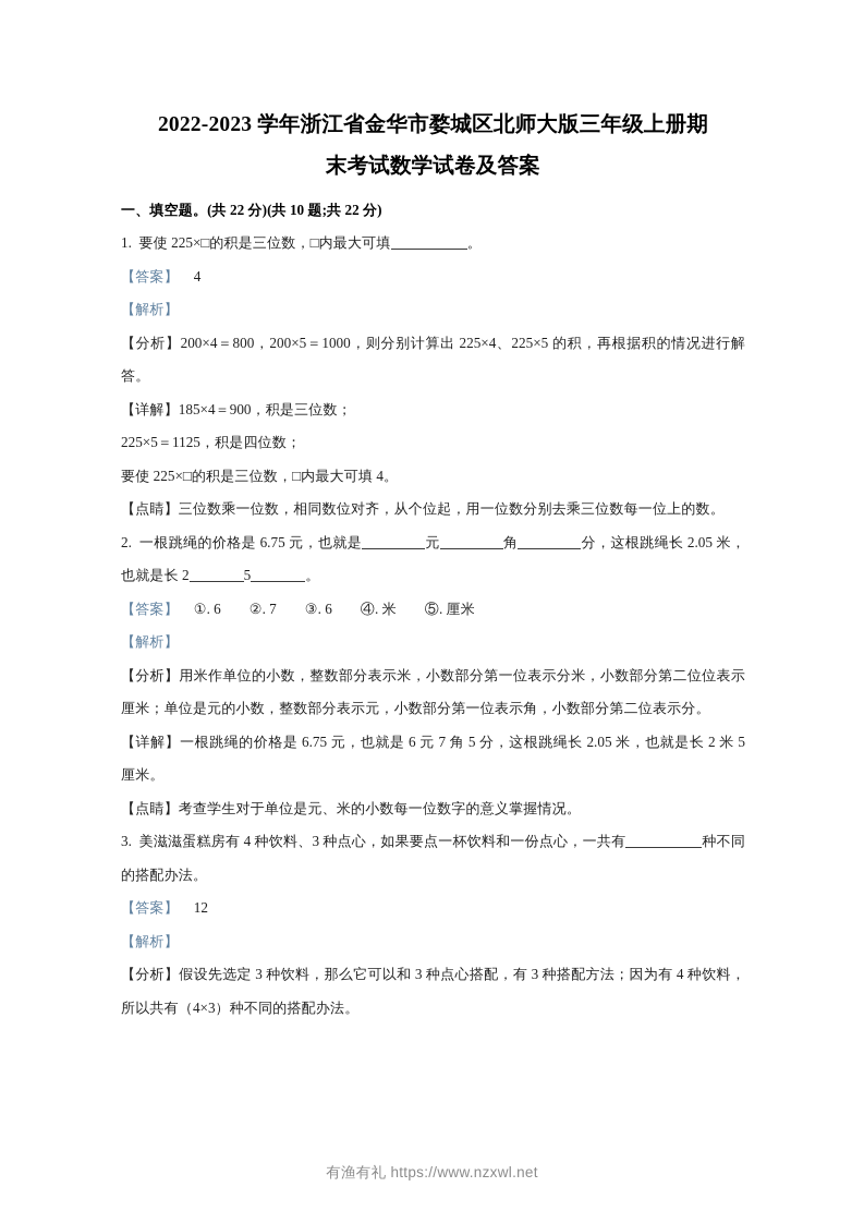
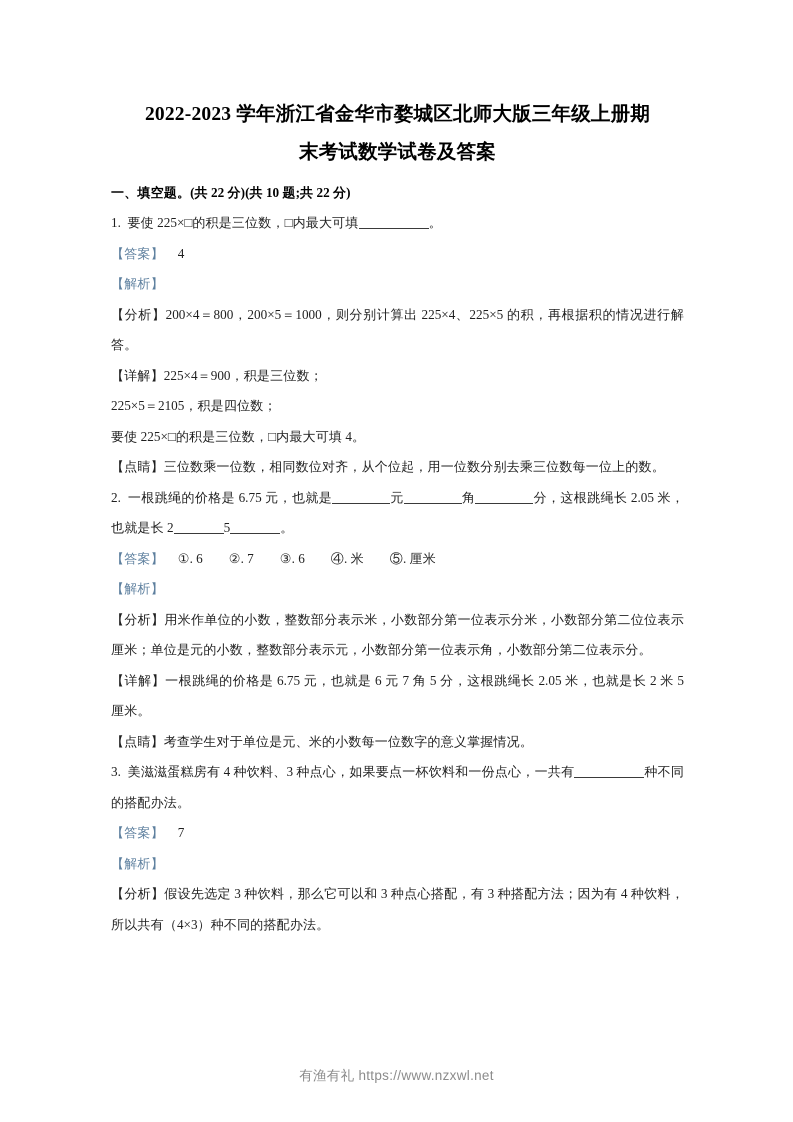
  2022-2023 学年浙江省金华市婺城区北师大版三年级上册期
  末考试数学试卷及答案
  一、填空题。(共 22 分)(共 10 题;共 22 分)
  1. 要使 225×□的积是三位数，□内最大可填 。
  【答案】 4
  【解析】
  【分析】200×4＝800，200×5＝1000，则分别计算出 225×4、225×5 的积，再根据积的情况进行解答。
- 【详解】185×4＝900，积是三位数；
+ 【详解】225×4＝900，积是三位数；
- 225×5＝1125，积是四位数；
+ 225×5＝2105，积是四位数；
  要使 225×□的积是三位数，□内最大可填 4。
  【点睛】三位数乘一位数，相同数位对齐，从个位起，用一位数分别去乘三位数每一位上的数。
  2. 一根跳绳的价格是 6.75 元，也就是 元 角 分，这根跳绳长 2.05 米，也就是长 2 5 。
  【答案】 ①. 6 ②. 7 ③. 6 ④. 米 ⑤. 厘米
  【解析】
  【分析】用米作单位的小数，整数部分表示米，小数部分第一位表示分米，小数部分第二位位表示厘米；单位是元的小数，整数部分表示元，小数部分第一位表示角，小数部分第二位表示分。
  【详解】一根跳绳的价格是 6.75 元，也就是 6 元 7 角 5 分，这根跳绳长 2.05 米，也就是长 2 米 5 厘米。
  【点睛】考查学生对于单位是元、米的小数每一位数字的意义掌握情况。
  3. 美滋滋蛋糕房有 4 种饮料、3 种点心，如果要点一杯饮料和一份点心，一共有 种不同的搭配办法。
- 【答案】 12
+ 【答案】 7
  【解析】
  【分析】假设先选定 3 种饮料，那么它可以和 3 种点心搭配，有 3 种搭配方法；因为有 4 种饮料，所以共有（4×3）种不同的搭配办法。
  有渔有礼 https://www.nzxwl.net
